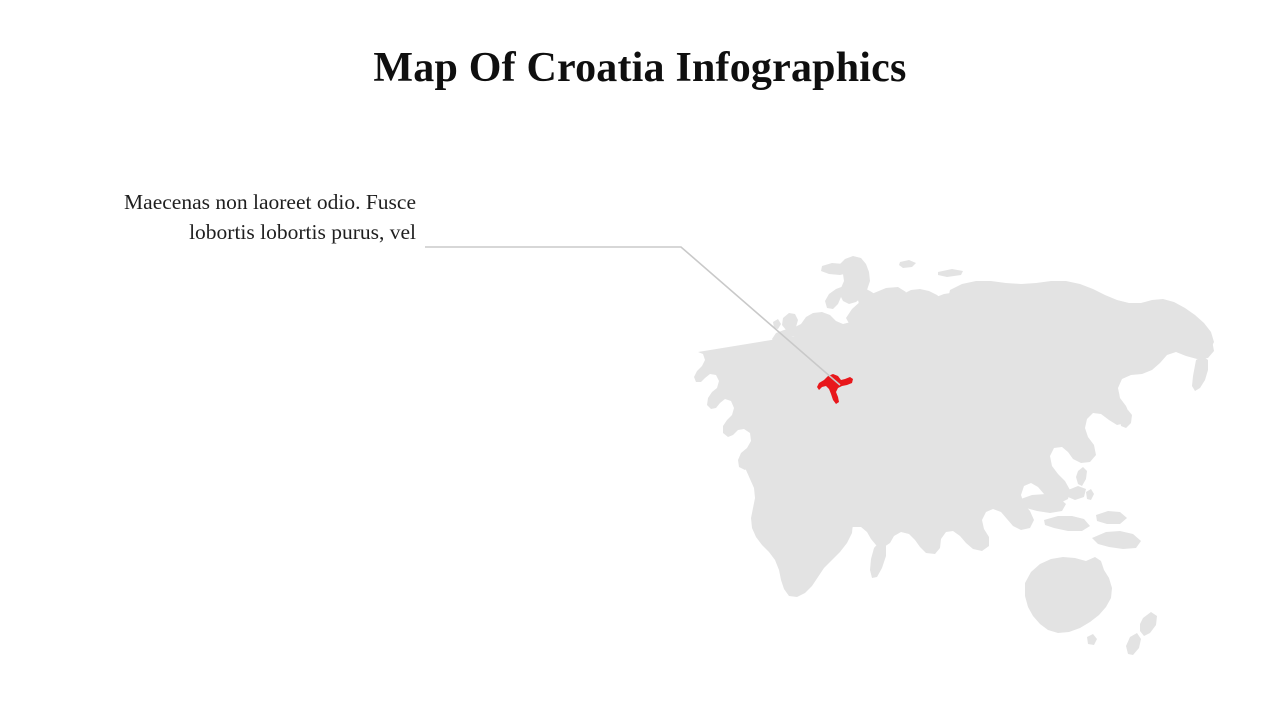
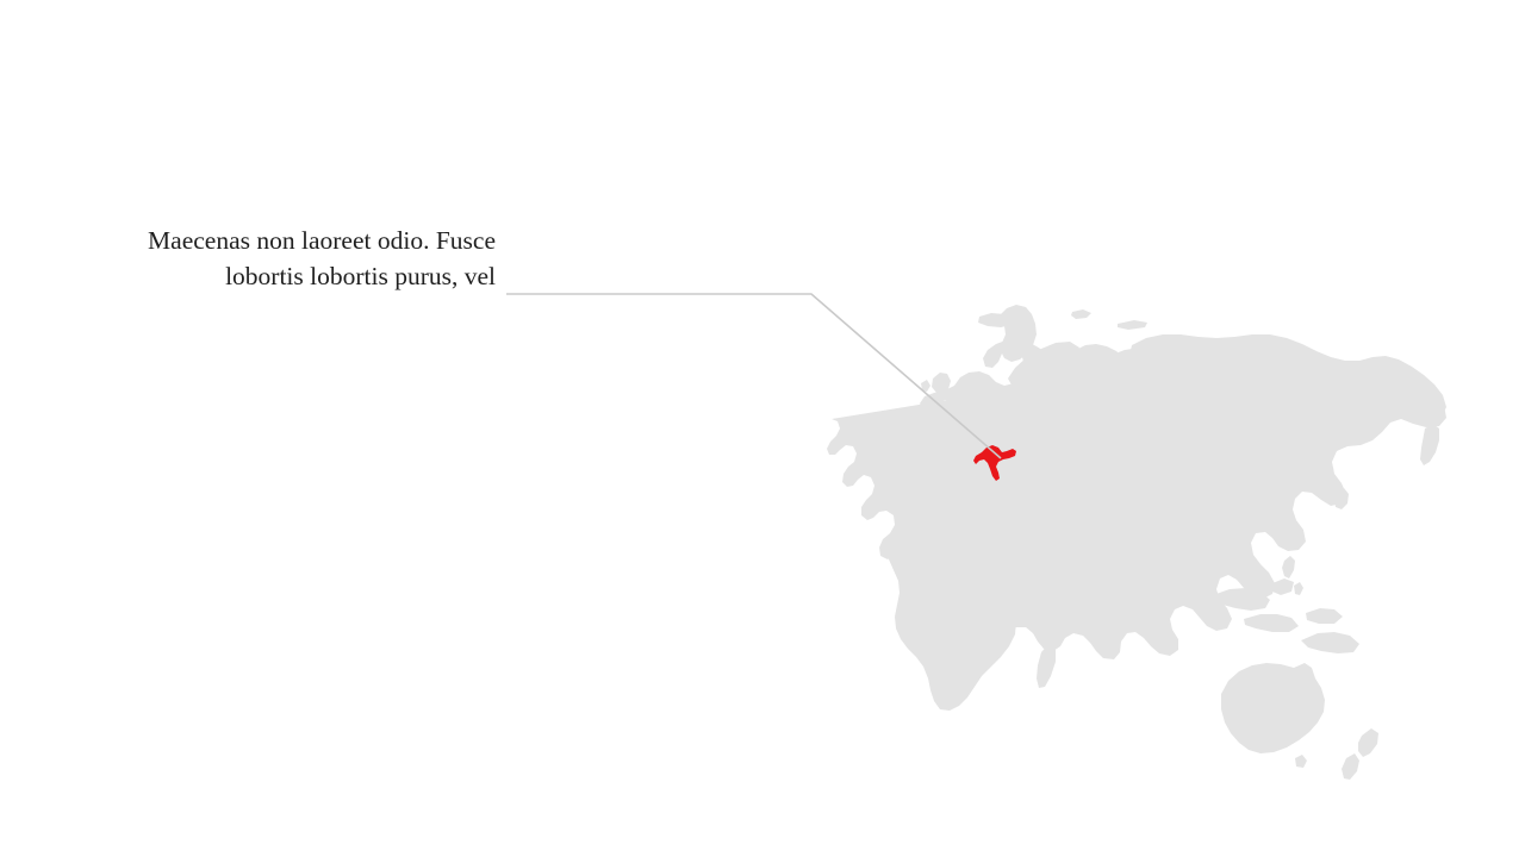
- Map Of Croatia Infographics
  Maecenas non laoreet odio. Fusce lobortis lobortis purus, vel
